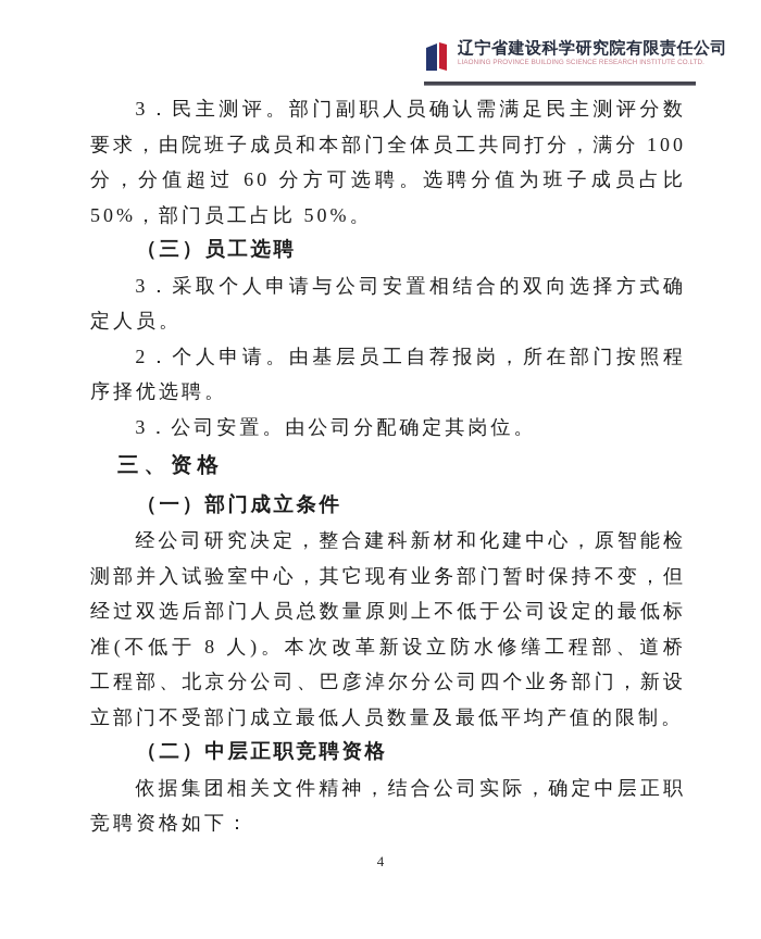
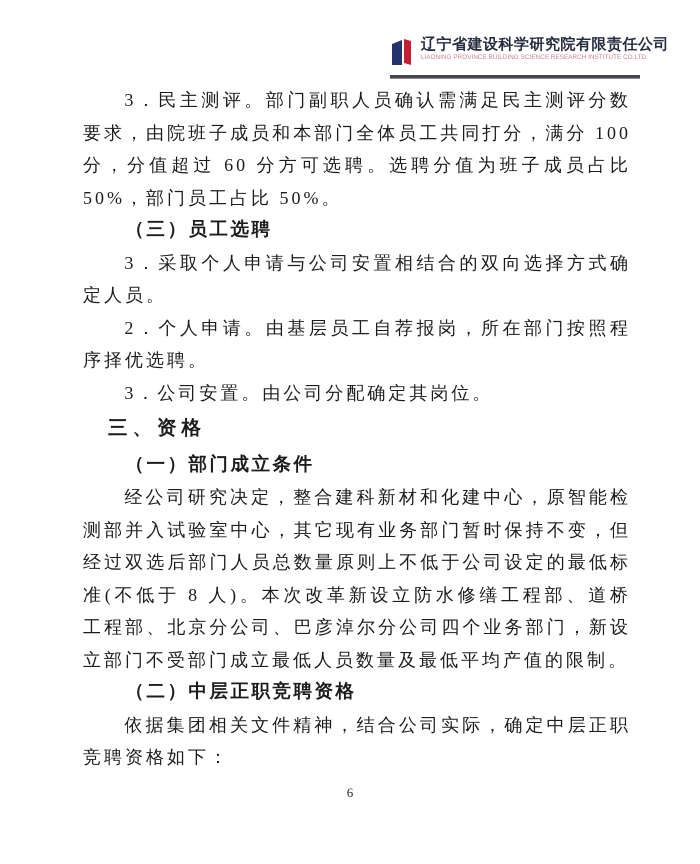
  辽宁省建设科学研究院有限责任公司
  3．民主测评。部门副职人员确认需满足民主测评分数要求，由院班子成员和本部门全体员工共同打分，满分 100 分，分值超过 60 分方可选聘。选聘分值为班子成员占比 50%，部门员工占比 50%。
  （三）员工选聘
  3．采取个人申请与公司安置相结合的双向选择方式确定人员。
  2．个人申请。由基层员工自荐报岗，所在部门按照程序择优选聘。
  3．公司安置。由公司分配确定其岗位。
  三、资格
  （一）部门成立条件
  经公司研究决定，整合建科新材和化建中心，原智能检测部并入试验室中心，其它现有业务部门暂时保持不变，但经过双选后部门人员总数量原则上不低于公司设定的最低标准(不低于 8 人)。本次改革新设立防水修缮工程部、道桥工程部、北京分公司、巴彦淖尔分公司四个业务部门，新设立部门不受部门成立最低人员数量及最低平均产值的限制。
  （二）中层正职竞聘资格
  依据集团相关文件精神，结合公司实际，确定中层正职竞聘资格如下：
- 4
+ 6
